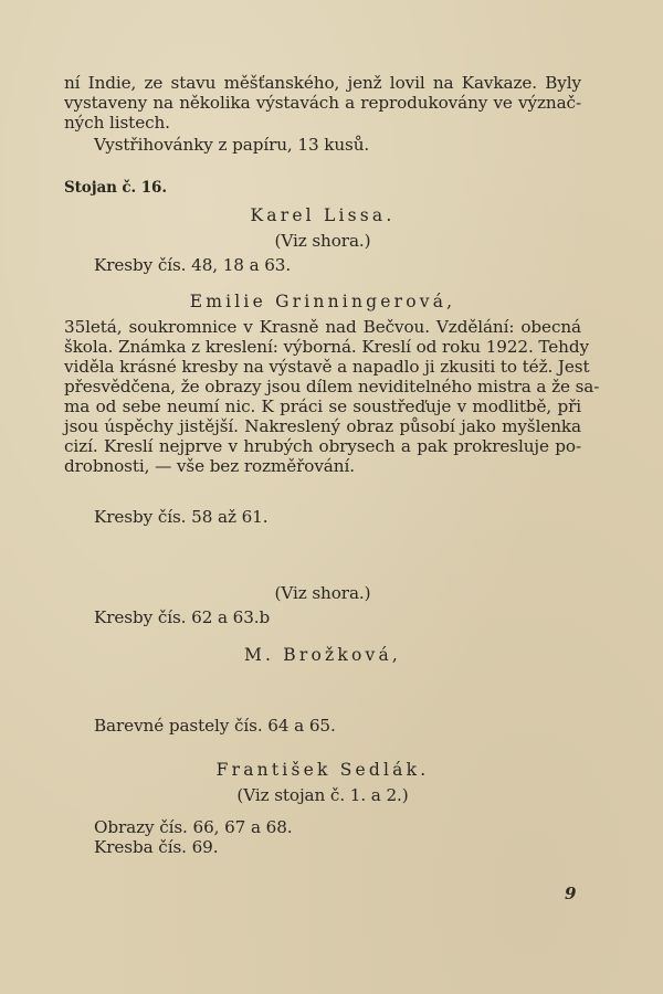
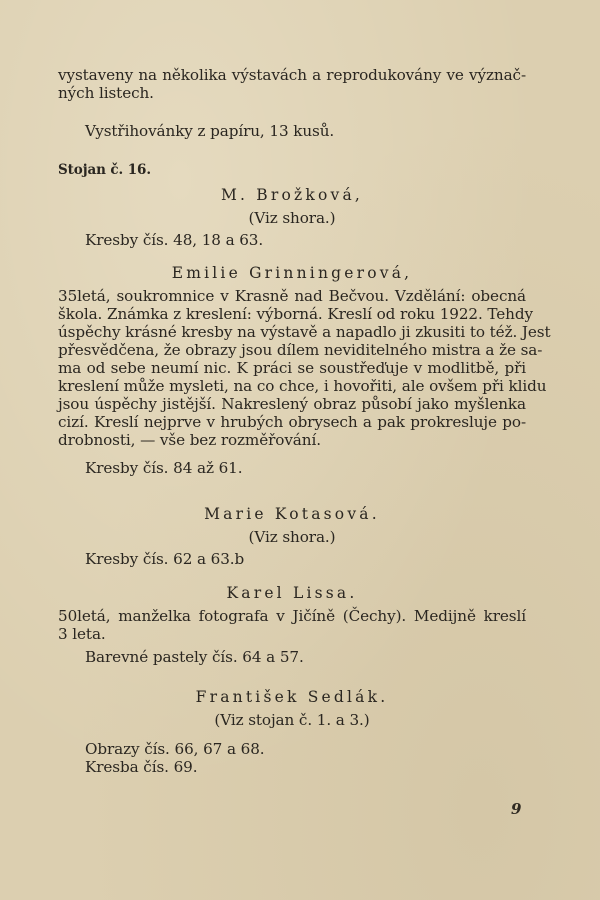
- ní Indie, ze stavu měšťanského, jenž lovil na Kavkaze. Byly
  vystaveny na několika výstavách a reprodukovány ve význač-
  ných listech.
  Vystřihovánky z papíru, 13 kusů.
  Stojan č. 16.
- Karel Lissa.
+ M. Brožková,
  (Viz shora.)
  Kresby čís. 48, 18 a 63.
  Emilie Grinningerová,
  35letá, soukromnice v Krasně nad Bečvou. Vzdělání: obecná
  škola. Známka z kreslení: výborná. Kreslí od roku 1922. Tehdy
- viděla krásné kresby na výstavě a napadlo ji zkusiti to též. Jest
+ úspěchy krásné kresby na výstavě a napadlo ji zkusiti to též. Jest
  přesvědčena, že obrazy jsou dílem neviditelného mistra a že sa-
  ma od sebe neumí nic. K práci se soustřeďuje v modlitbě, při
+ kreslení může mysleti, na co chce, i hovořiti, ale ovšem při klidu
  jsou úspěchy jistější. Nakreslený obraz působí jako myšlenka
  cizí. Kreslí nejprve v hrubých obrysech a pak prokresluje po-
  drobnosti, — vše bez rozměřování.
- Kresby čís. 58 až 61.
+ Kresby čís. 84 až 61.
+ Marie Kotasová.
  (Viz shora.)
  Kresby čís. 62 a 63.b
- M. Brožková,
+ Karel Lissa.
+ 50letá, manželka fotografa v Jičíně (Čechy). Medijně kreslí
+ 3 leta.
- Barevné pastely čís. 64 a 65.
+ Barevné pastely čís. 64 a 57.
  František Sedlák.
- (Viz stojan č. 1. a 2.)
+ (Viz stojan č. 1. a 3.)
  Obrazy čís. 66, 67 a 68.
  Kresba čís. 69.
  9
